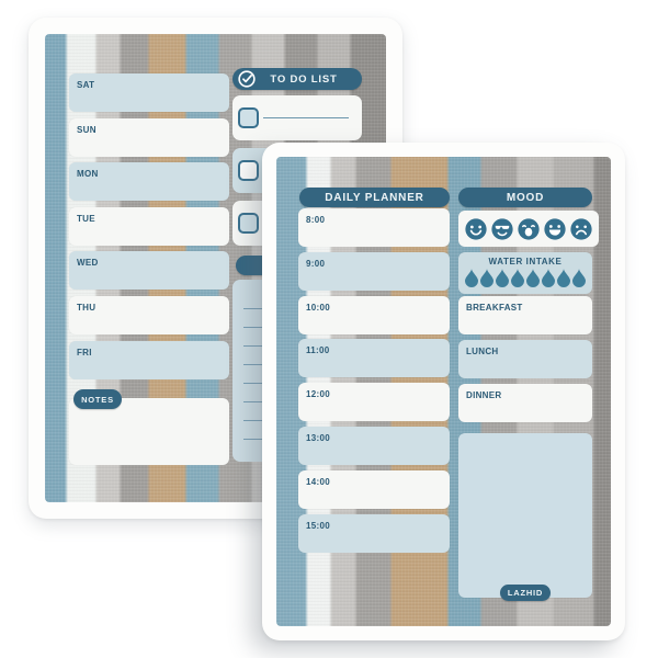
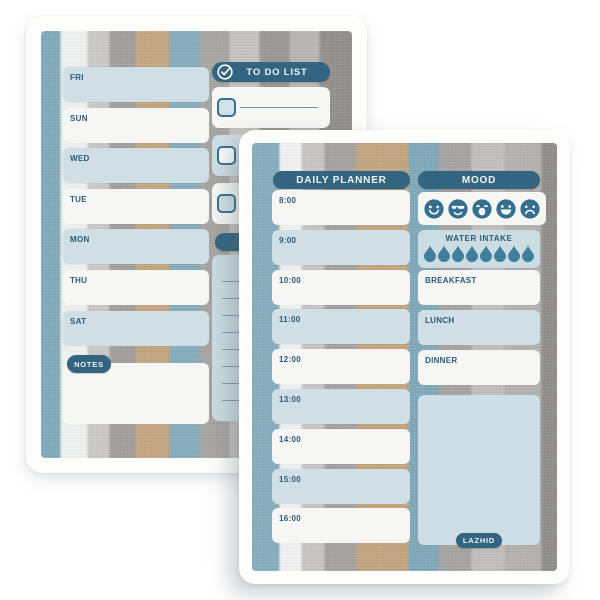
- SAT
+ FRI
  SUN
- MON
+ WED
  TUE
- WED
+ MON
  THU
- FRI
+ SAT
  NOTES
  TO DO LIST
  DAILY PLANNER
  MOOD
  8:00
  9:00
  10:00
  11:00
  12:00
  13:00
  14:00
  15:00
+ 16:00
  WATER INTAKE
  BREAKFAST
  LUNCH
  DINNER
  LAZHID
